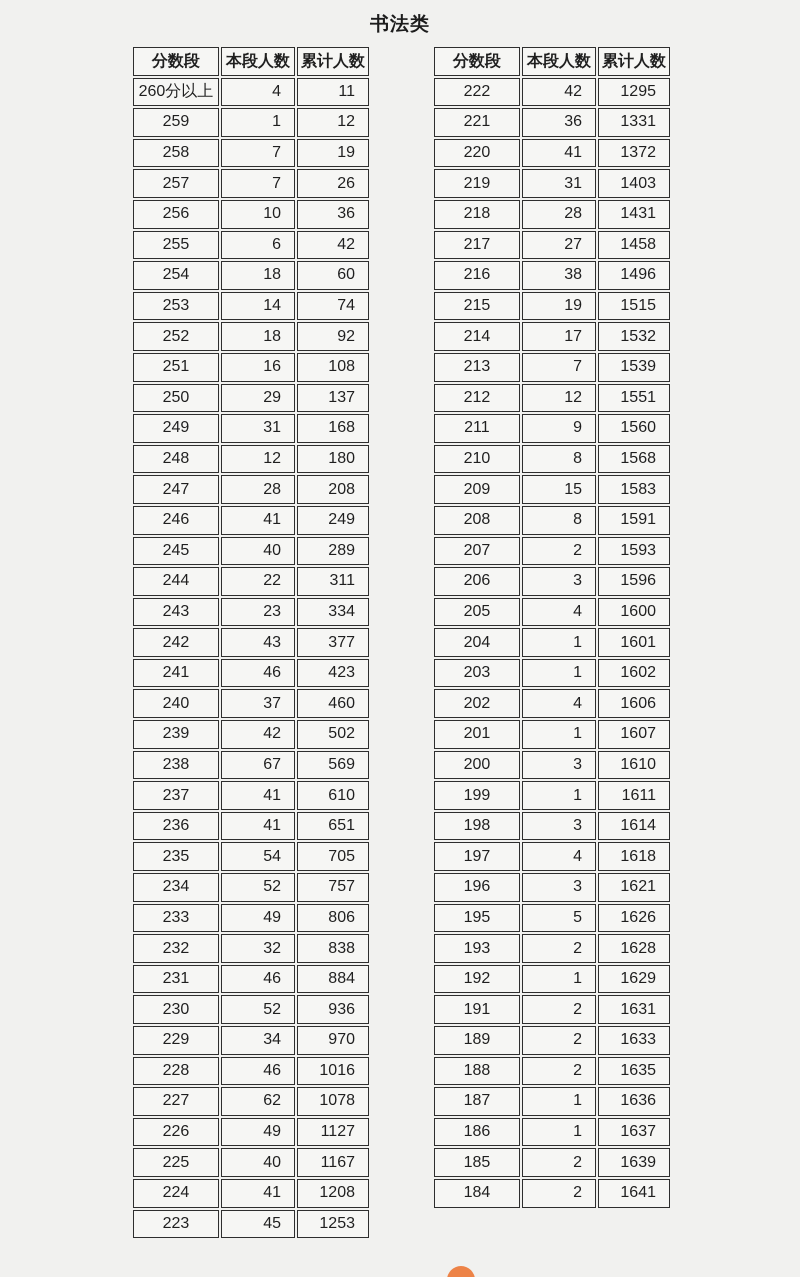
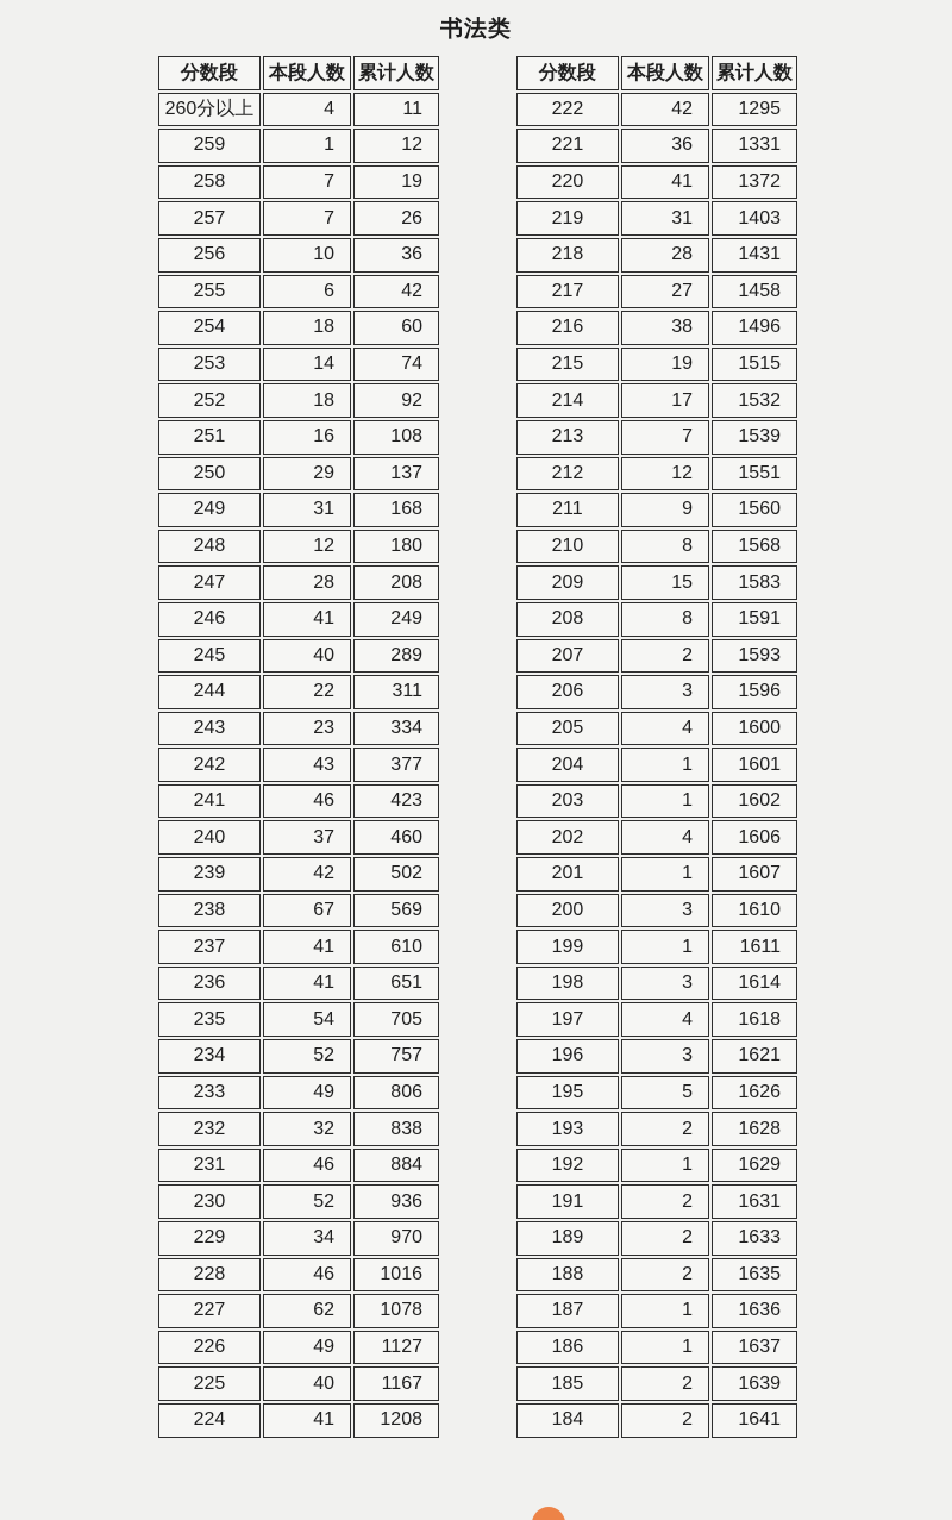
  书法类
  分数段	本段人数	累计人数
  260分以上	4	11
  259	1	12
  258	7	19
  257	7	26
  256	10	36
  255	6	42
  254	18	60
  253	14	74
  252	18	92
  251	16	108
  250	29	137
  249	31	168
  248	12	180
  247	28	208
  246	41	249
  245	40	289
  244	22	311
  243	23	334
  242	43	377
  241	46	423
  240	37	460
  239	42	502
  238	67	569
  237	41	610
  236	41	651
  235	54	705
  234	52	757
  233	49	806
  232	32	838
  231	46	884
  230	52	936
  229	34	970
  228	46	1016
  227	62	1078
  226	49	1127
  225	40	1167
  224	41	1208
- 223	45	1253
  分数段	本段人数	累计人数
  222	42	1295
  221	36	1331
  220	41	1372
  219	31	1403
  218	28	1431
  217	27	1458
  216	38	1496
  215	19	1515
  214	17	1532
  213	7	1539
  212	12	1551
  211	9	1560
  210	8	1568
  209	15	1583
  208	8	1591
  207	2	1593
  206	3	1596
  205	4	1600
  204	1	1601
  203	1	1602
  202	4	1606
  201	1	1607
  200	3	1610
  199	1	1611
  198	3	1614
  197	4	1618
  196	3	1621
  195	5	1626
  193	2	1628
  192	1	1629
  191	2	1631
  189	2	1633
  188	2	1635
  187	1	1636
  186	1	1637
  185	2	1639
  184	2	1641
